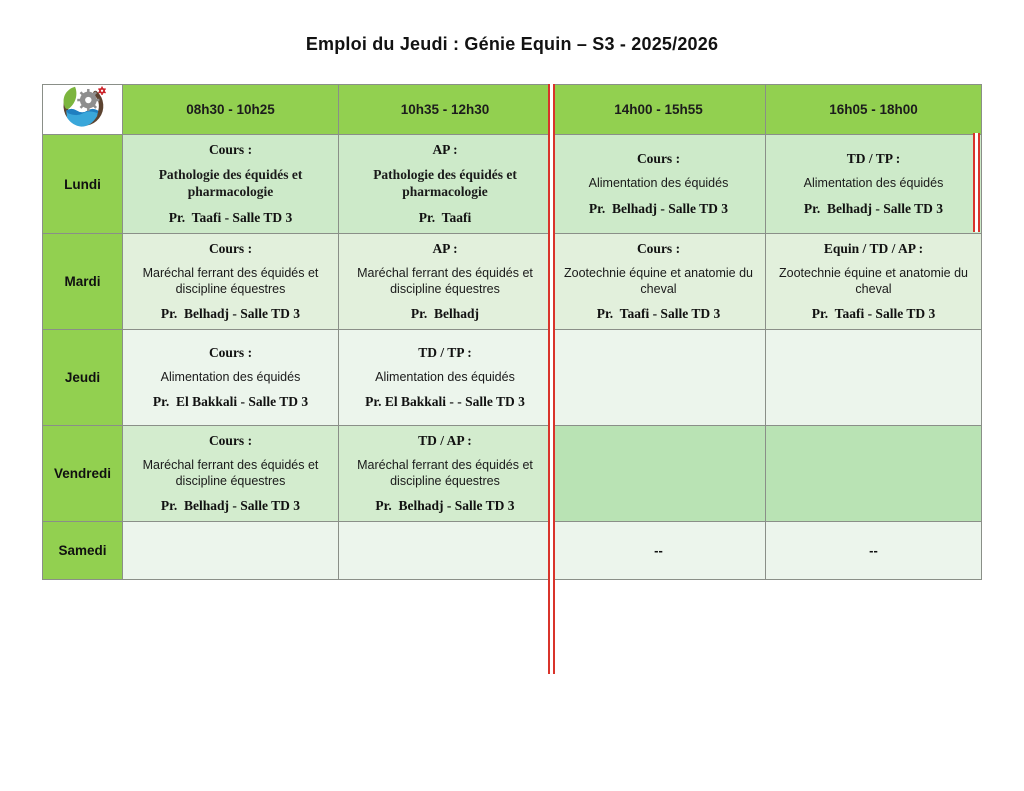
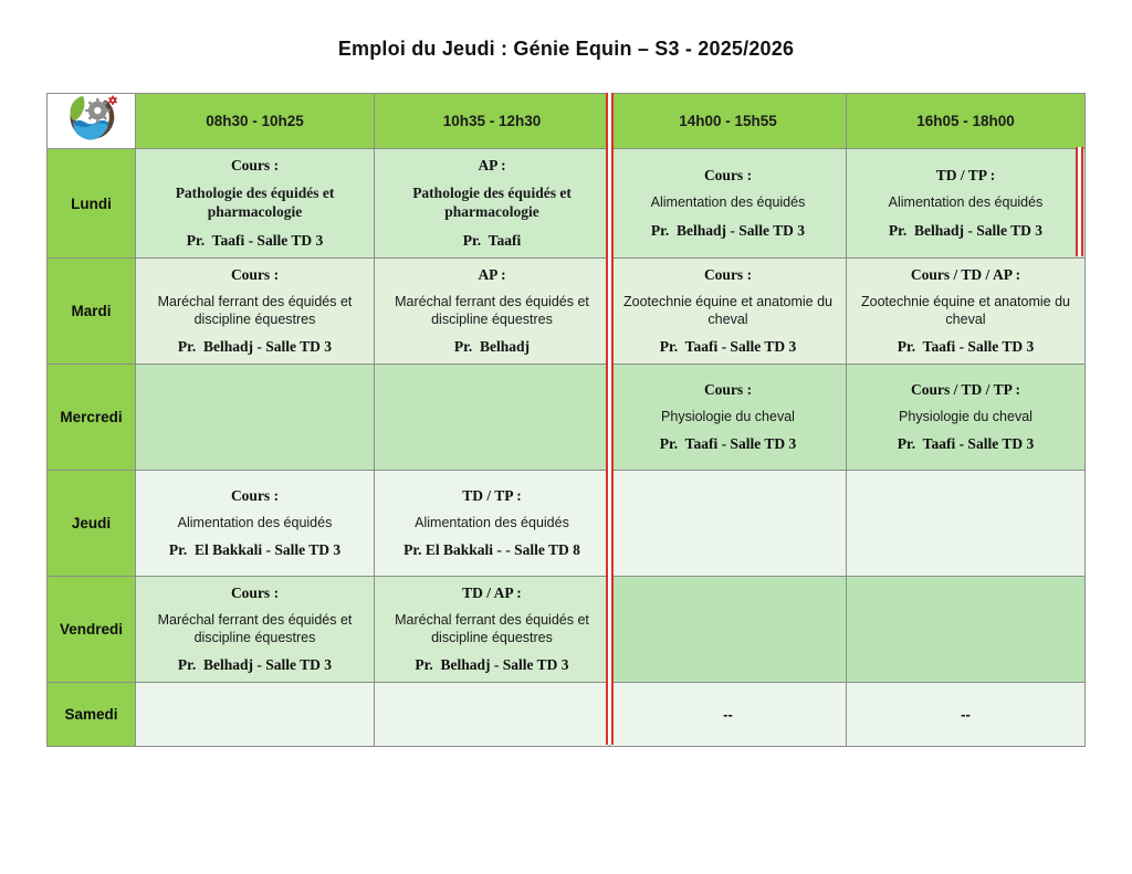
  Emploi du Jeudi : Génie Equin – S3 - 2025/2026
  	08h30 - 10h25	10h35 - 12h30	14h00 - 15h55	16h05 - 18h00
  Lundi	Cours : Pathologie des équidés et pharmacologie Pr. Taafi - Salle TD 3	AP : Pathologie des équidés et pharmacologie Pr. Taafi	Cours : Alimentation des équidés Pr. Belhadj - Salle TD 3	TD / TP : Alimentation des équidés Pr. Belhadj - Salle TD 3
- Mardi	Cours : Maréchal ferrant des équidés et discipline équestres Pr. Belhadj - Salle TD 3	AP : Maréchal ferrant des équidés et discipline équestres Pr. Belhadj	Cours : Zootechnie équine et anatomie du cheval Pr. Taafi - Salle TD 3	Equin / TD / AP : Zootechnie équine et anatomie du cheval Pr. Taafi - Salle TD 3
+ Mardi	Cours : Maréchal ferrant des équidés et discipline équestres Pr. Belhadj - Salle TD 3	AP : Maréchal ferrant des équidés et discipline équestres Pr. Belhadj	Cours : Zootechnie équine et anatomie du cheval Pr. Taafi - Salle TD 3	Cours / TD / AP : Zootechnie équine et anatomie du cheval Pr. Taafi - Salle TD 3
+ Mercredi			Cours : Physiologie du cheval Pr. Taafi - Salle TD 3	Cours / TD / TP : Physiologie du cheval Pr. Taafi - Salle TD 3
- Jeudi	Cours : Alimentation des équidés Pr. El Bakkali - Salle TD 3	TD / TP : Alimentation des équidés Pr. El Bakkali - - Salle TD 3
+ Jeudi	Cours : Alimentation des équidés Pr. El Bakkali - Salle TD 3	TD / TP : Alimentation des équidés Pr. El Bakkali - - Salle TD 8
  Vendredi	Cours : Maréchal ferrant des équidés et discipline équestres Pr. Belhadj - Salle TD 3	TD / AP : Maréchal ferrant des équidés et discipline équestres Pr. Belhadj - Salle TD 3
  Samedi			--	--
